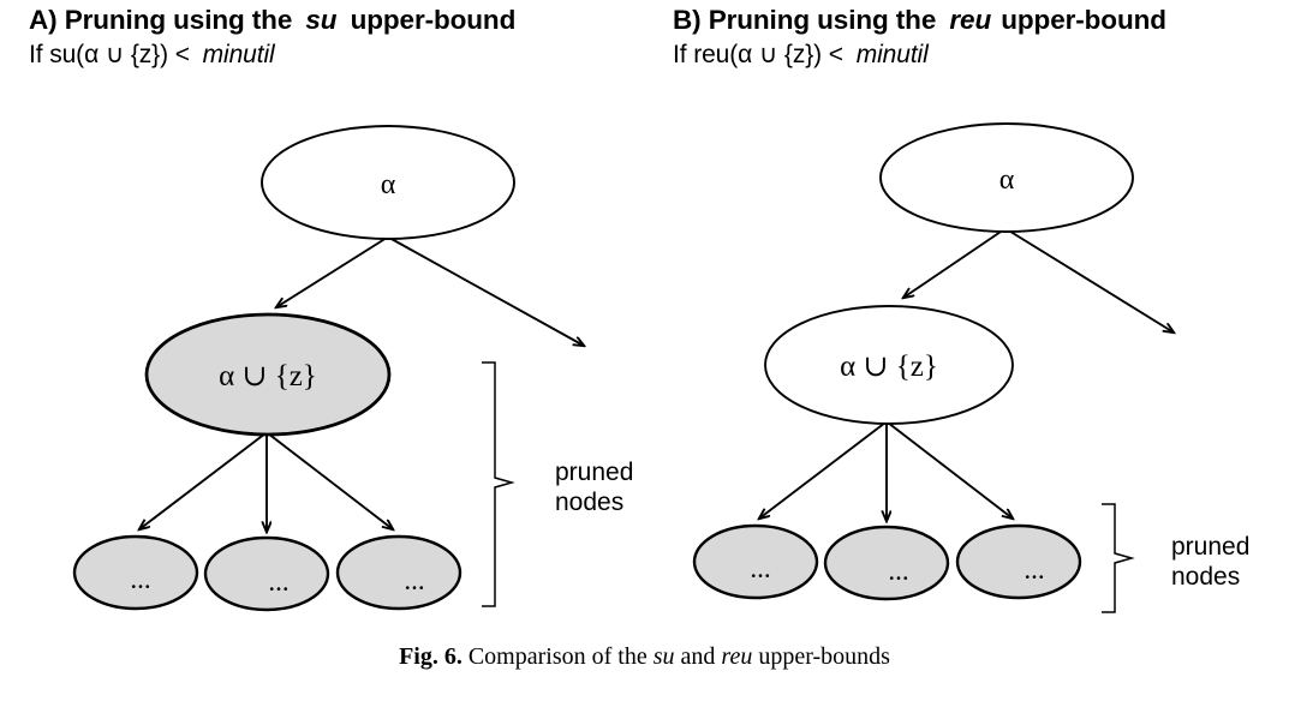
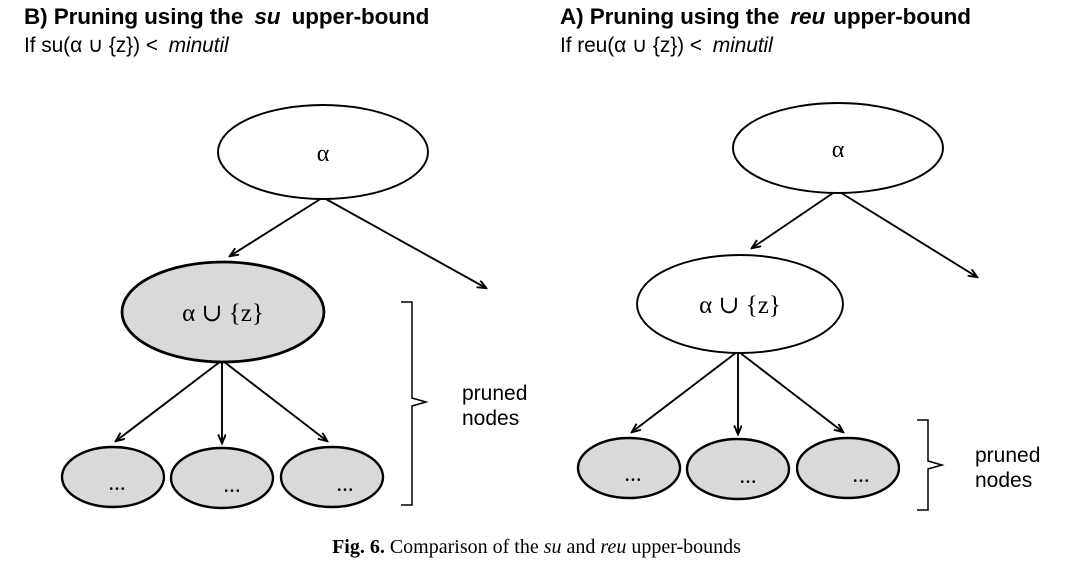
- A) Pruning using the su upper-bound
+ B) Pruning using the su upper-bound
  If su(α ∪ {z}) < minutil
- B) Pruning using the reu upper-bound
+ A) Pruning using the reu upper-bound
  If reu(α ∪ {z}) < minutil
  α
  α ∪ {z}
  ...
  ...
  ...
  α
  α ∪ {z}
  ...
  ...
  ...
  pruned
  nodes
  pruned
  nodes
  Fig. 6. Comparison of the su and reu upper-bounds
